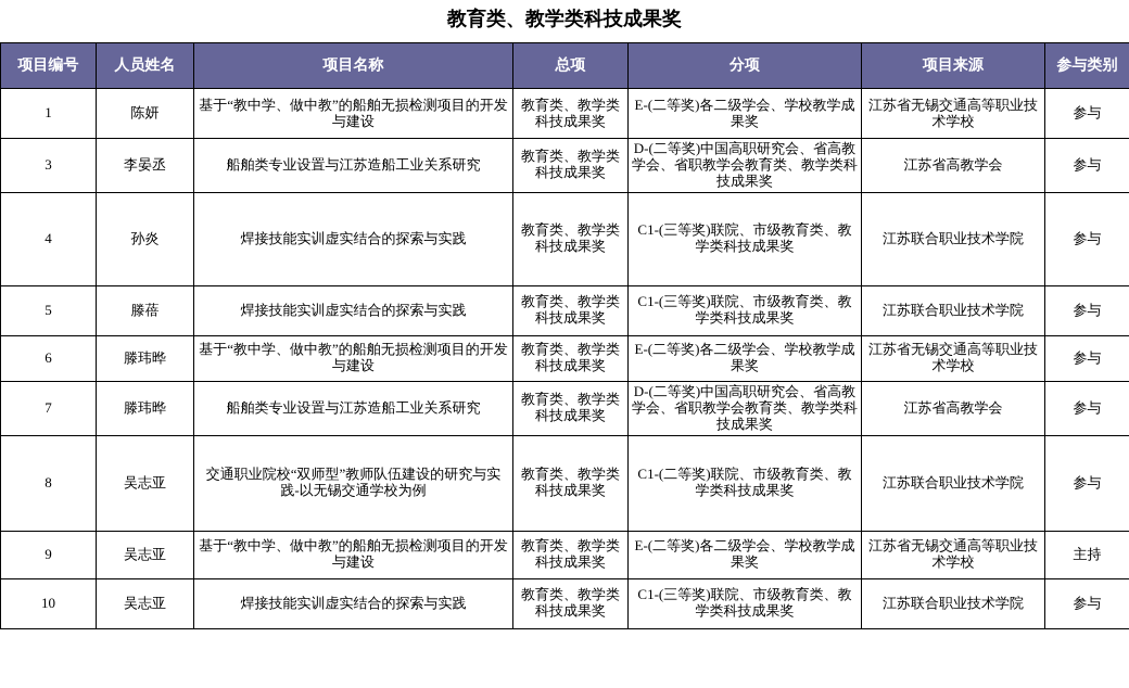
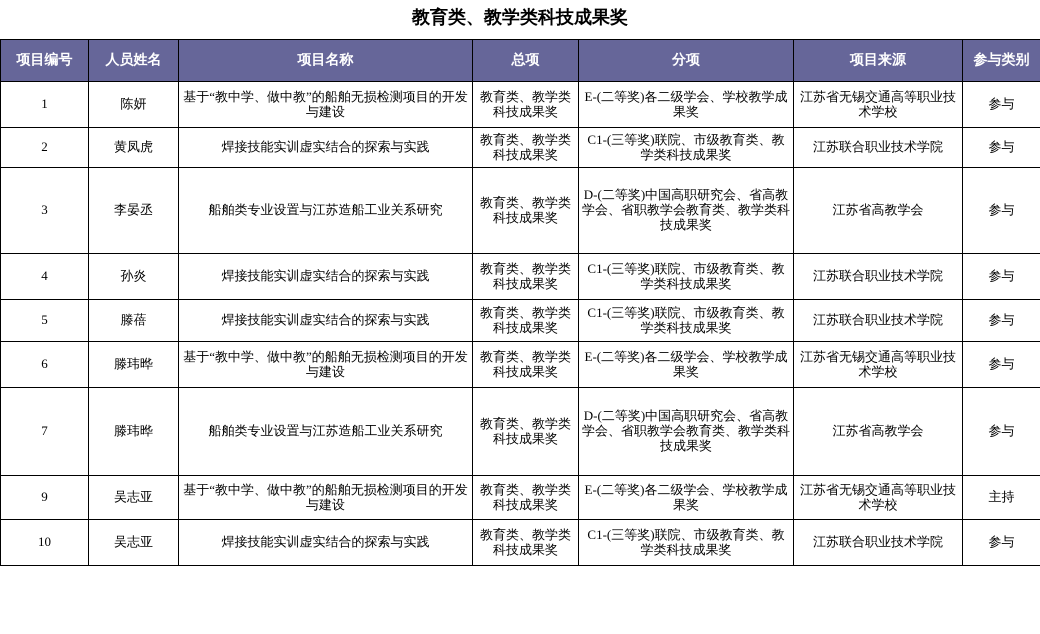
  教育类、教学类科技成果奖
  项目编号	人员姓名	项目名称	总项	分项	项目来源	参与类别
  1	陈妍	基于“教中学、做中教”的船舶无损检测项目的开发与建设	教育类、教学类科技成果奖	E-(二等奖)各二级学会、学校教学成果奖	江苏省无锡交通高等职业技术学校	参与
+ 2	黄凤虎	焊接技能实训虚实结合的探索与实践	教育类、教学类科技成果奖	C1-(三等奖)联院、市级教育类、教学类科技成果奖	江苏联合职业技术学院	参与
  3	李晏丞	船舶类专业设置与江苏造船工业关系研究	教育类、教学类科技成果奖	D-(二等奖)中国高职研究会、省高教学会、省职教学会教育类、教学类科技成果奖	江苏省高教学会	参与
  4	孙炎	焊接技能实训虚实结合的探索与实践	教育类、教学类科技成果奖	C1-(三等奖)联院、市级教育类、教学类科技成果奖	江苏联合职业技术学院	参与
  5	滕蓓	焊接技能实训虚实结合的探索与实践	教育类、教学类科技成果奖	C1-(三等奖)联院、市级教育类、教学类科技成果奖	江苏联合职业技术学院	参与
  6	滕玮晔	基于“教中学、做中教”的船舶无损检测项目的开发与建设	教育类、教学类科技成果奖	E-(二等奖)各二级学会、学校教学成果奖	江苏省无锡交通高等职业技术学校	参与
  7	滕玮晔	船舶类专业设置与江苏造船工业关系研究	教育类、教学类科技成果奖	D-(二等奖)中国高职研究会、省高教学会、省职教学会教育类、教学类科技成果奖	江苏省高教学会	参与
- 8	吴志亚	交通职业院校“双师型”教师队伍建设的研究与实践-以无锡交通学校为例	教育类、教学类科技成果奖	C1-(二等奖)联院、市级教育类、教学类科技成果奖	江苏联合职业技术学院	参与
  9	吴志亚	基于“教中学、做中教”的船舶无损检测项目的开发与建设	教育类、教学类科技成果奖	E-(二等奖)各二级学会、学校教学成果奖	江苏省无锡交通高等职业技术学校	主持
  10	吴志亚	焊接技能实训虚实结合的探索与实践	教育类、教学类科技成果奖	C1-(三等奖)联院、市级教育类、教学类科技成果奖	江苏联合职业技术学院	参与
